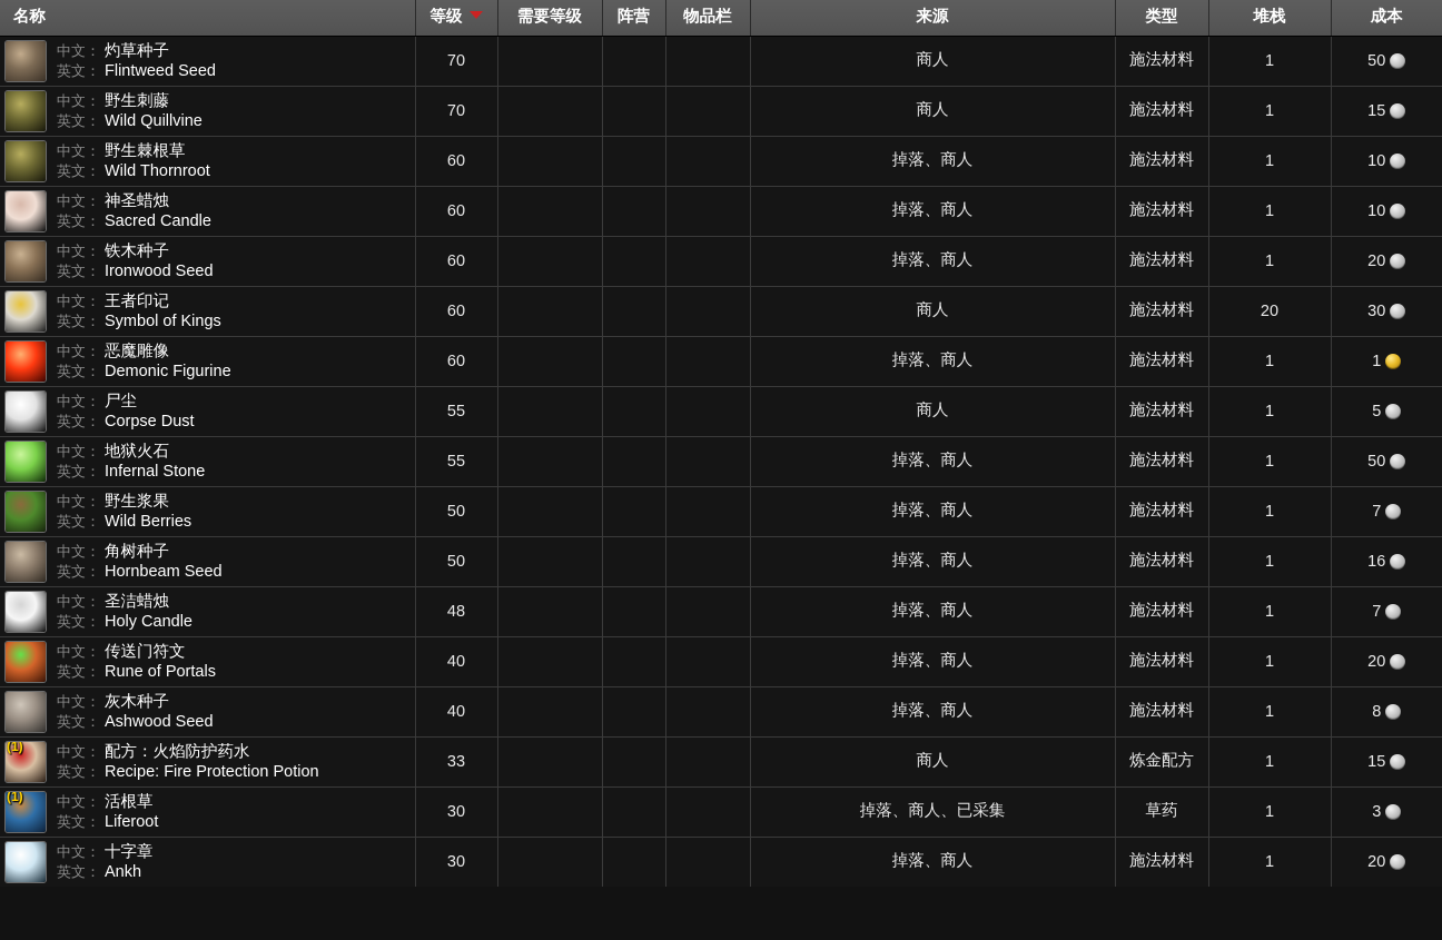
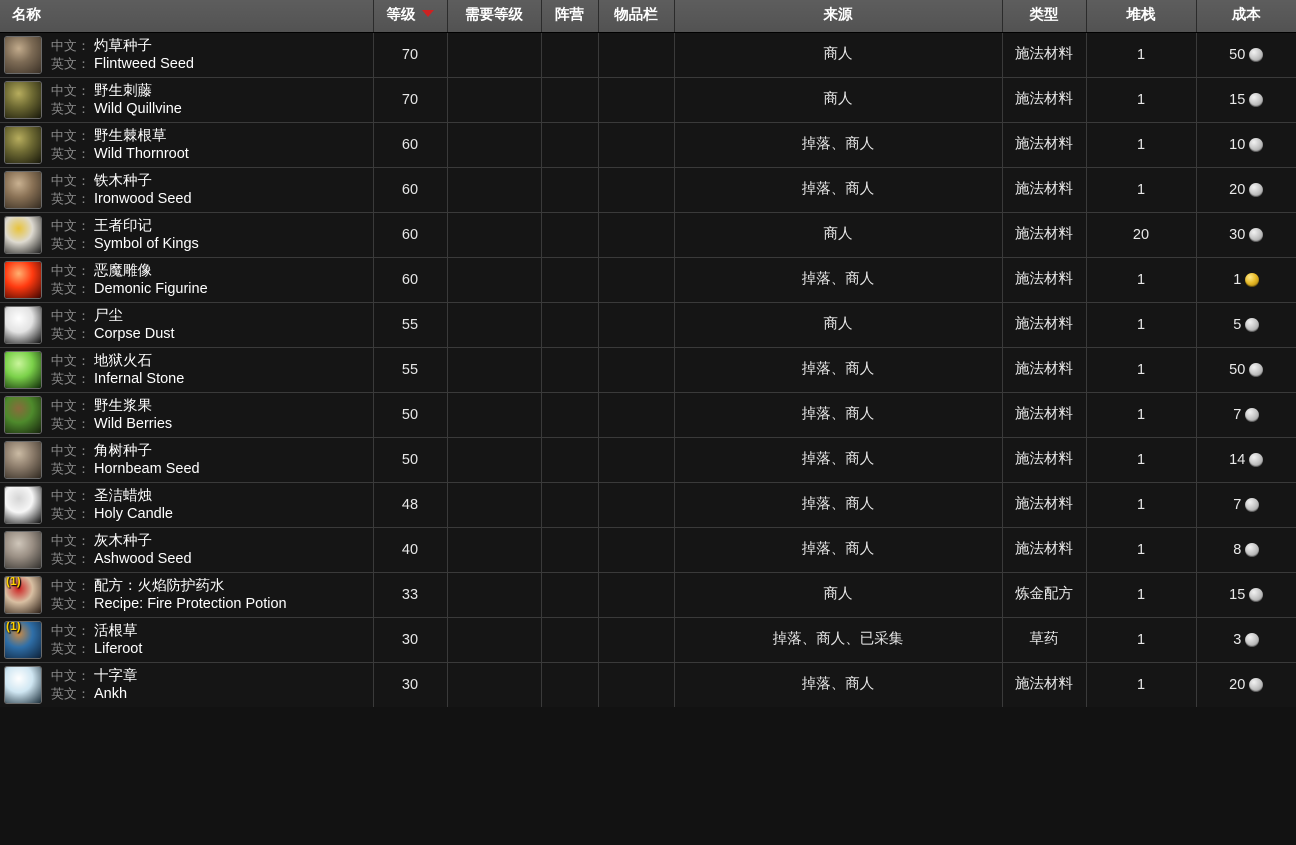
  名称	等级	需要等级	阵营	物品栏	来源	类型	堆栈	成本
  中文： 灼草种子英文： Flintweed Seed	70				商人	施法材料	1	50
  中文： 野生刺藤英文： Wild Quillvine	70				商人	施法材料	1	15
  中文： 野生棘根草英文： Wild Thornroot	60				掉落、商人	施法材料	1	10
- 中文： 神圣蜡烛英文： Sacred Candle	60				掉落、商人	施法材料	1	10
  中文： 铁木种子英文： Ironwood Seed	60				掉落、商人	施法材料	1	20
  中文： 王者印记英文： Symbol of Kings	60				商人	施法材料	20	30
  中文： 恶魔雕像英文： Demonic Figurine	60				掉落、商人	施法材料	1	1
  中文： 尸尘英文： Corpse Dust	55				商人	施法材料	1	5
  中文： 地狱火石英文： Infernal Stone	55				掉落、商人	施法材料	1	50
  中文： 野生浆果英文： Wild Berries	50				掉落、商人	施法材料	1	7
- 中文： 角树种子英文： Hornbeam Seed	50				掉落、商人	施法材料	1	16
+ 中文： 角树种子英文： Hornbeam Seed	50				掉落、商人	施法材料	1	14
  中文： 圣洁蜡烛英文： Holy Candle	48				掉落、商人	施法材料	1	7
- 中文： 传送门符文英文： Rune of Portals	40				掉落、商人	施法材料	1	20
  中文： 灰木种子英文： Ashwood Seed	40				掉落、商人	施法材料	1	8
  (1) 中文： 配方：火焰防护药水英文： Recipe: Fire Protection Potion	33				商人	炼金配方	1	15
  (1) 中文： 活根草英文： Liferoot	30				掉落、商人、已采集	草药	1	3
  中文： 十字章英文： Ankh	30				掉落、商人	施法材料	1	20
